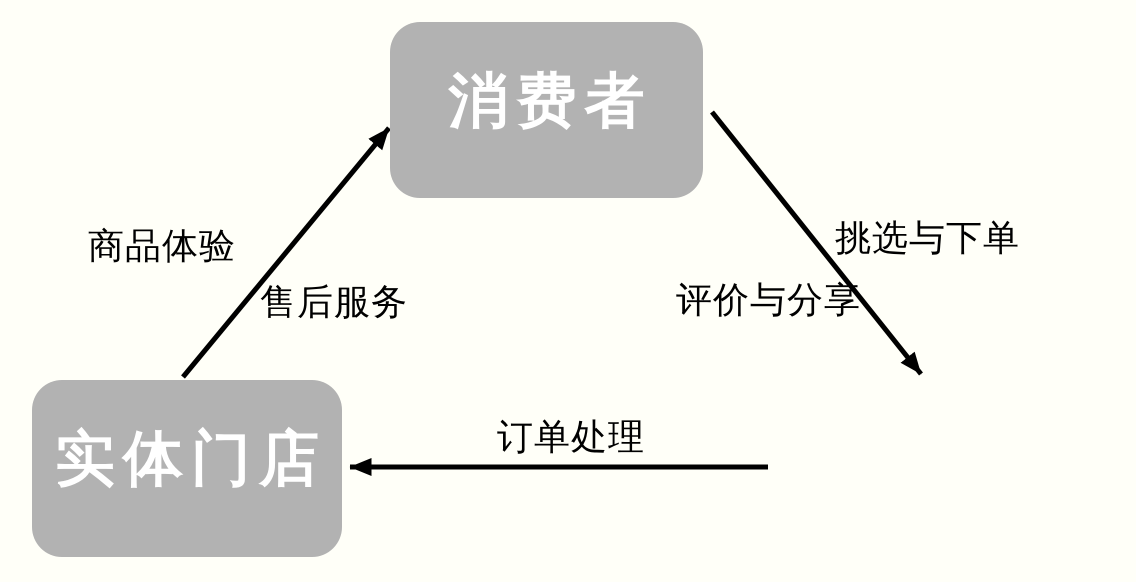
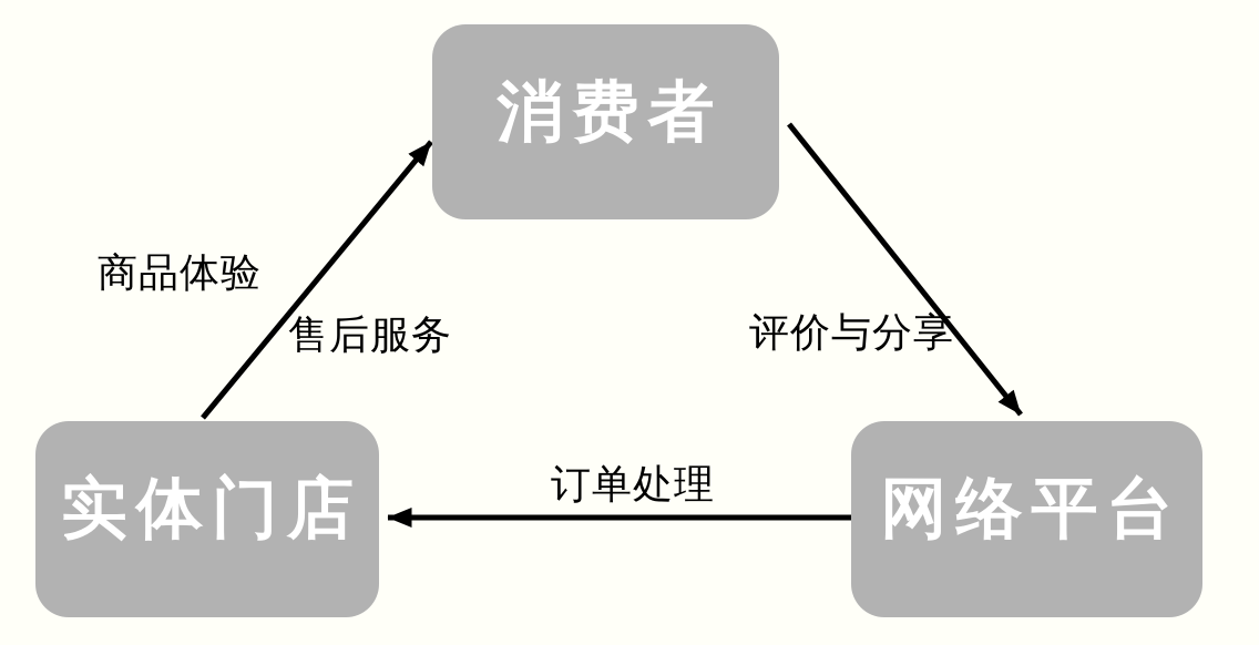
  消费者
  实体门店
+ 网络平台
  商品体验
  售后服务
- 挑选与下单
  评价与分享
  订单处理
